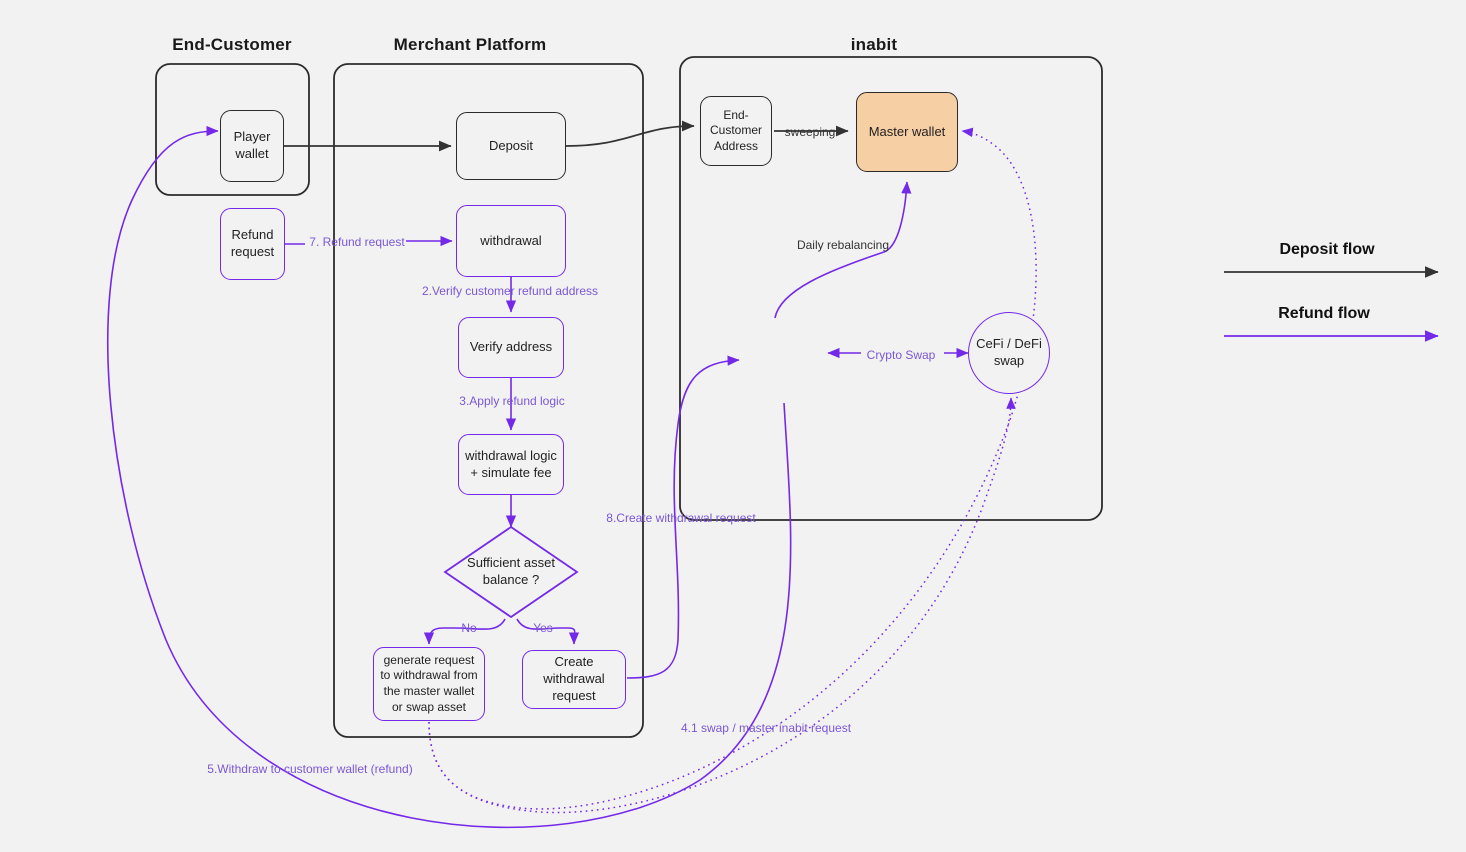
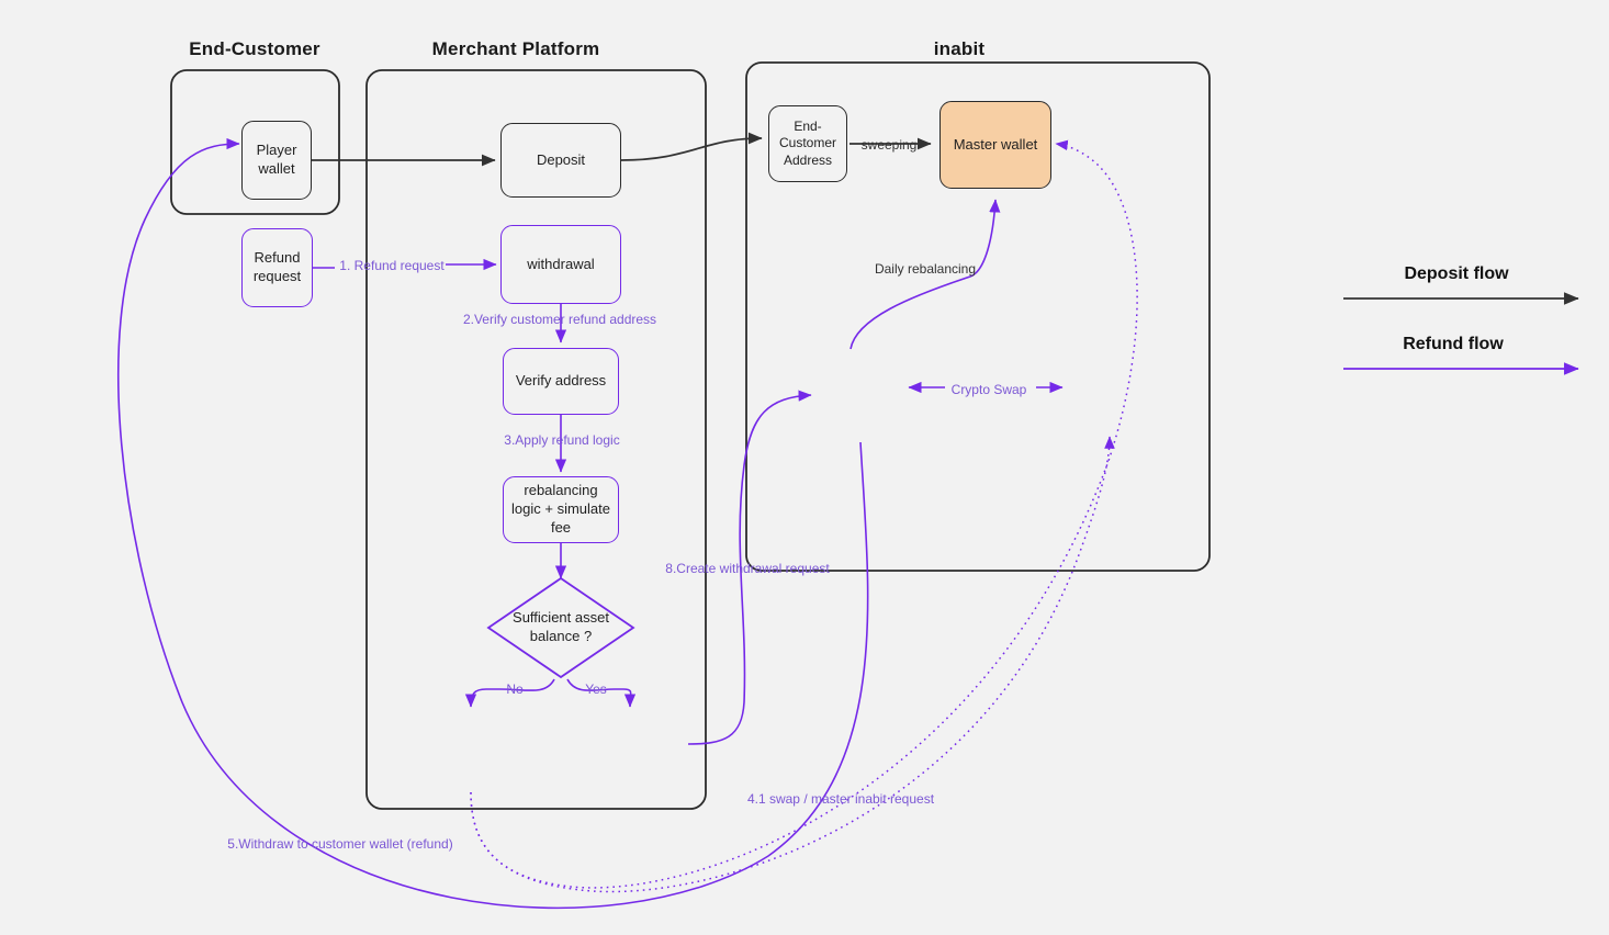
  End-Customer
  Merchant Platform
  inabit
  Player wallet
  Refund request
  Deposit
  withdrawal
  Verify address
- withdrawal logic + simulate fee
+ rebalancing logic + simulate fee
  Sufficient asset balance ?
- generate request to withdrawal from the master wallet or swap asset
- Create withdrawal request
  End-Customer Address
  Master wallet
- CeFi / DeFi swap
  sweeping
- 7. Refund request
+ 1. Refund request
  2.Verify customer refund address
  3.Apply refund logic
  No
  Yes
  8.Create withdrawal request
  4.1 swap / master inabit request
  5.Withdraw to customer wallet (refund)
  Daily rebalancing
  Crypto Swap
  Deposit flow
  Refund flow
